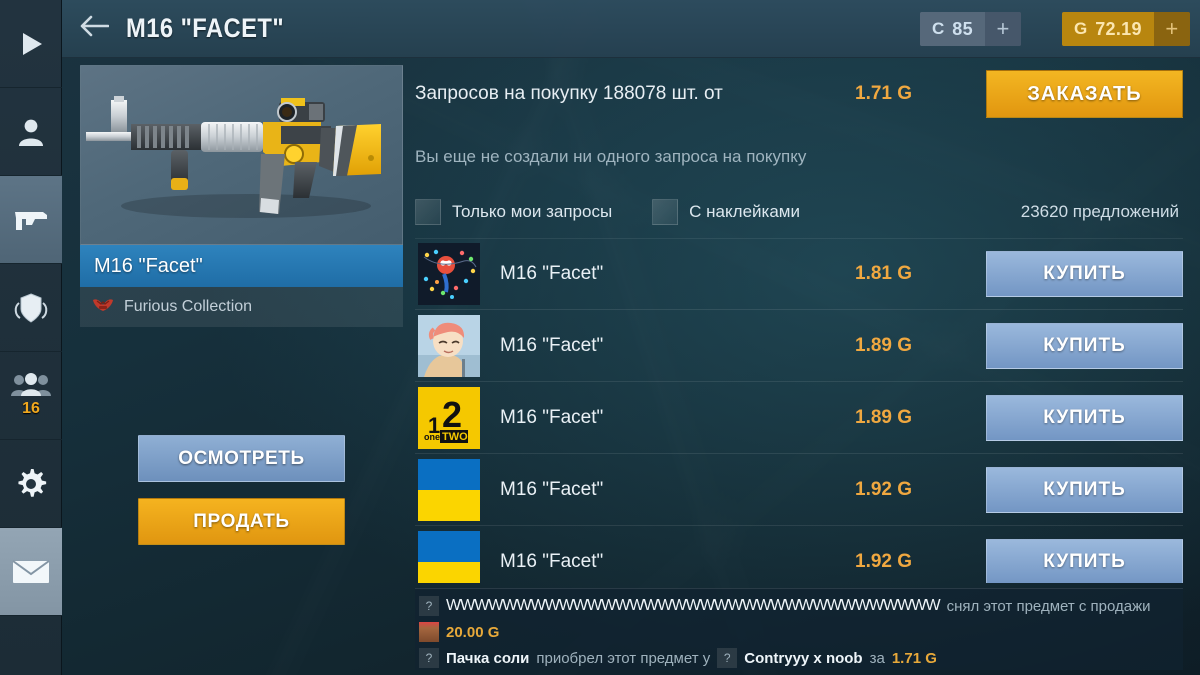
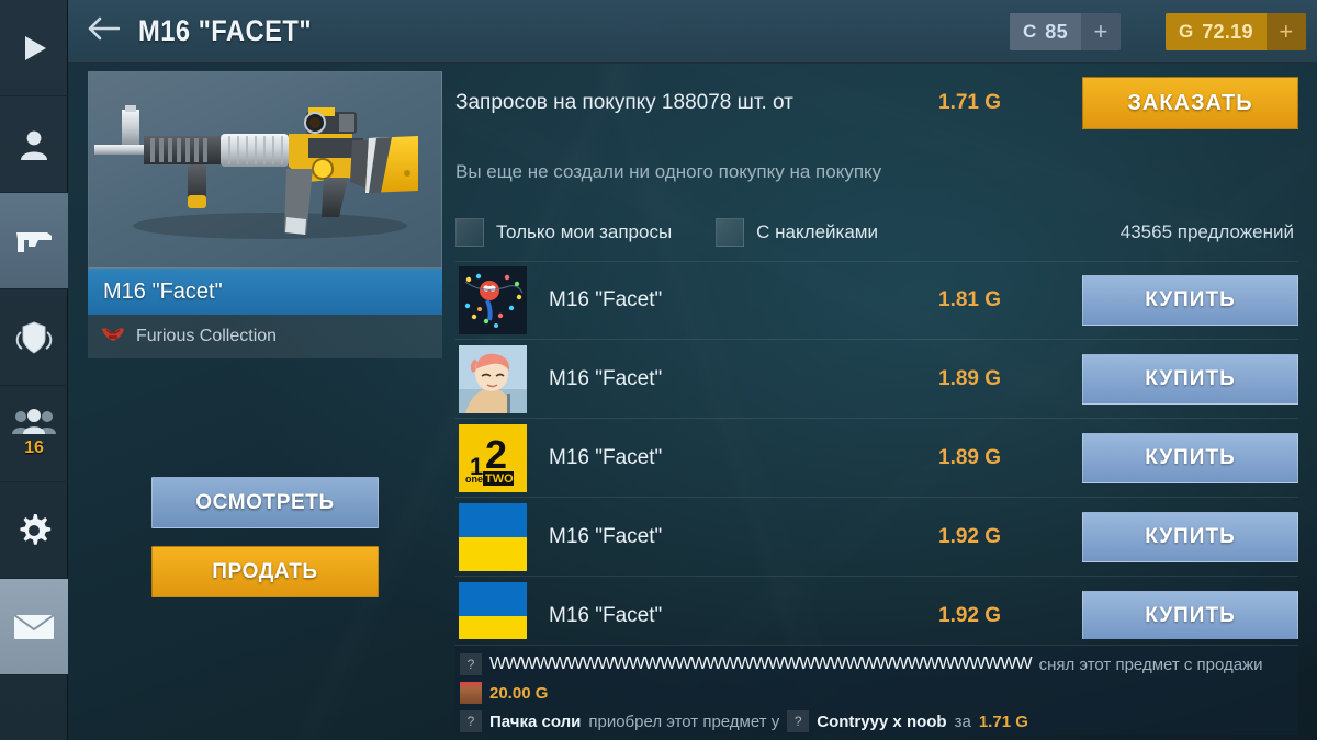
  16
  M16 "FACET"
  C
  85
  +
  G
  72.19
  +
  M16 "Facet"
  Furious Collection
  ОСМОТРЕТЬ
  ПРОДАТЬ
  Запросов на покупку 188078 шт. от
  1.71 G
  ЗАКАЗАТЬ
- Вы еще не создали ни одного запроса на покупку
+ Вы еще не создали ни одного покупку на покупку
  Только мои запросы
  С наклейками
- 23620 предложений
+ 43565 предложений
  M16 "Facet"
  1.81 G
  КУПИТЬ
  M16 "Facet"
  1.89 G
  КУПИТЬ
  1
  2
  one
  TWO
  M16 "Facet"
  1.89 G
  КУПИТЬ
  M16 "Facet"
  1.92 G
  КУПИТЬ
  M16 "Facet"
  1.92 G
  КУПИТЬ
  ?
  WWWWWWWWWWWWWWWWWWWWWWWWWWWWWWWWWWW
  снял этот предмет с продажи
  20.00 G
  ?
  Пачка соли
  приобрел этот предмет у
  ?
  Contryyy x noob
  за
  1.71 G
